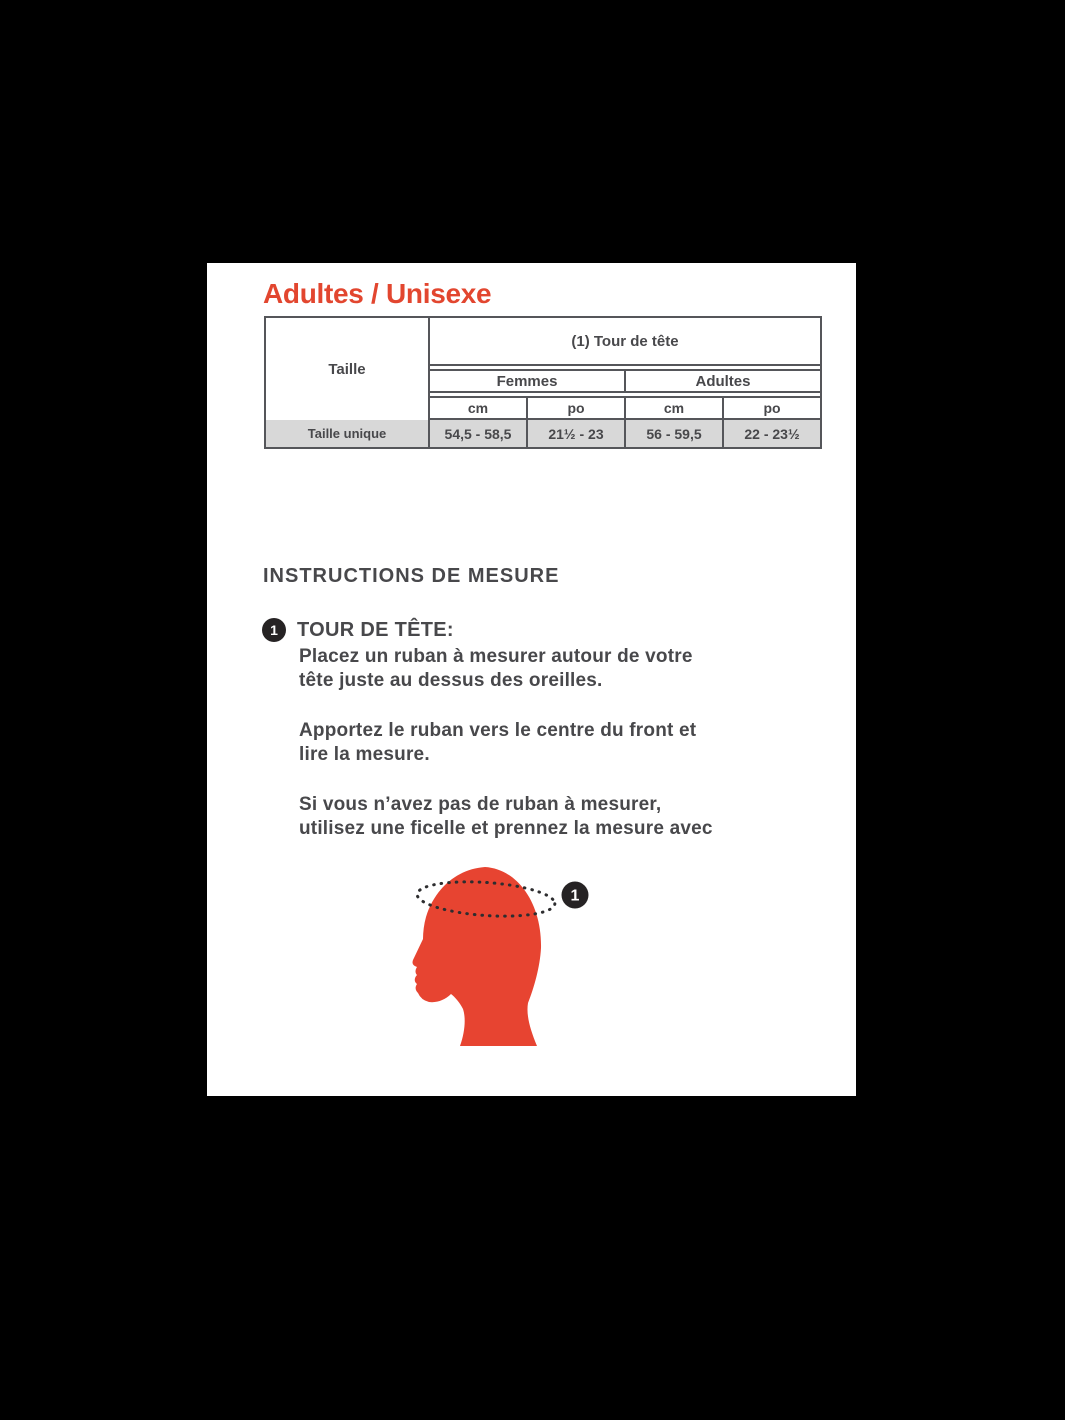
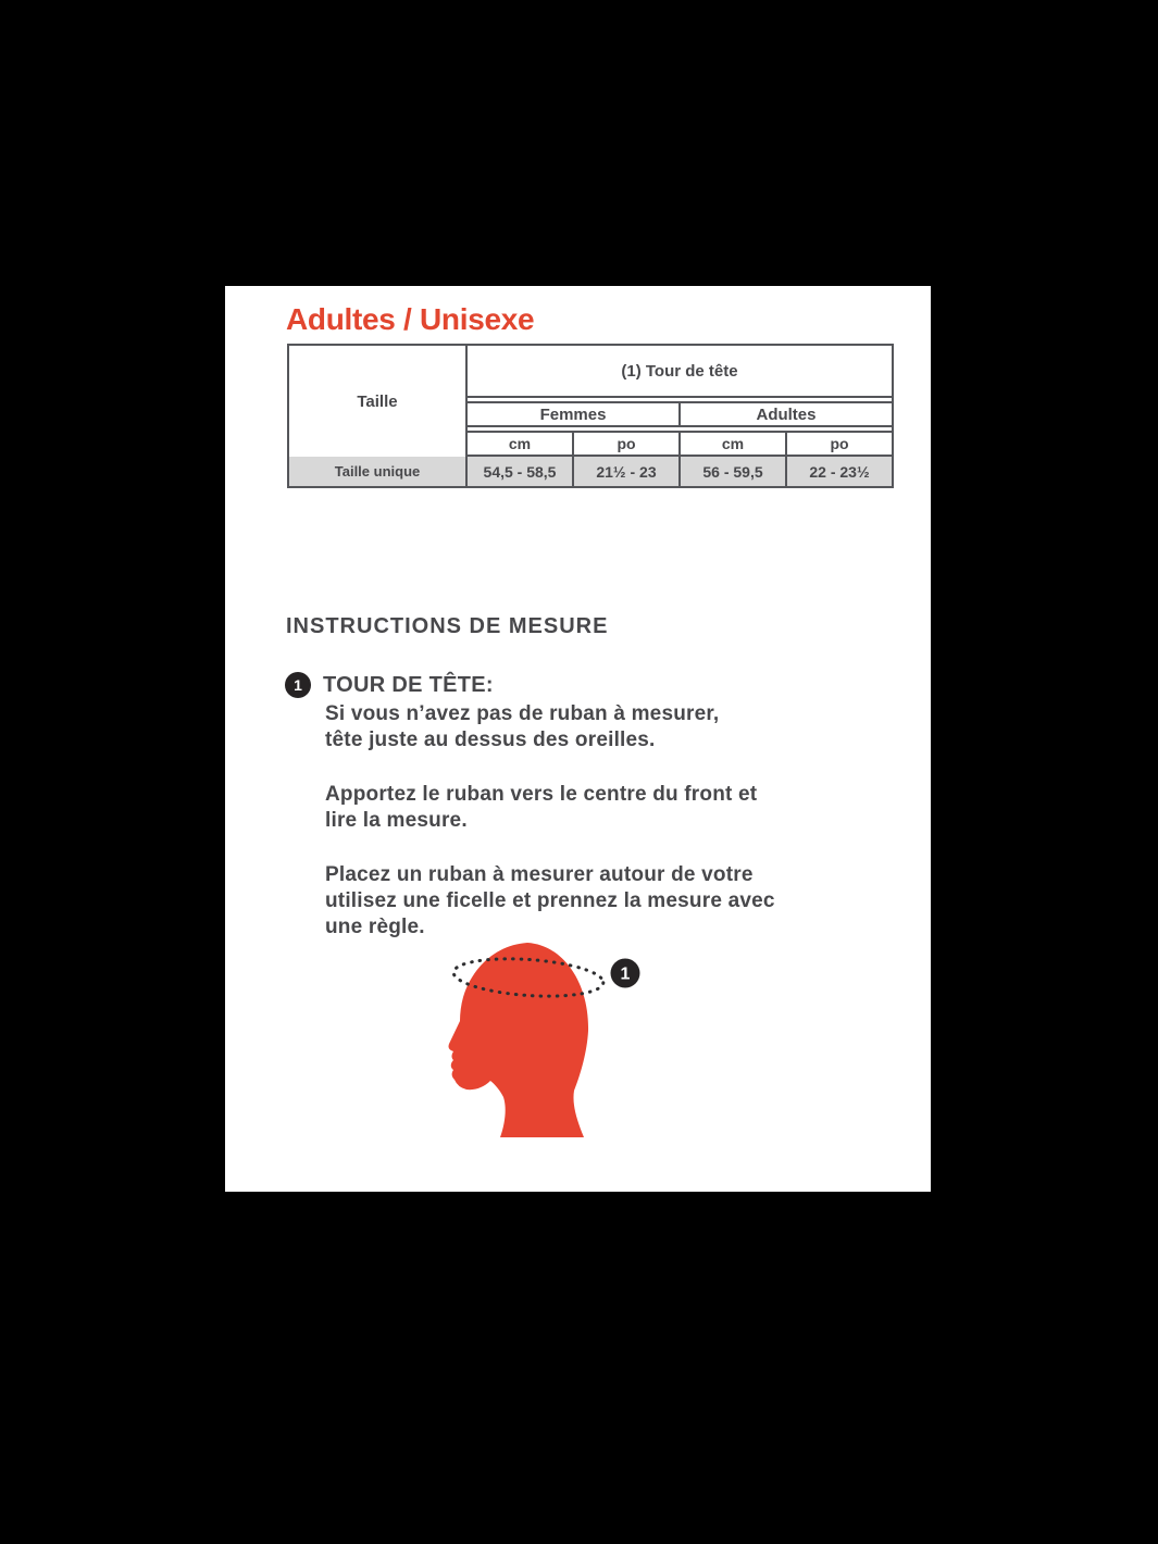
  Adultes / Unisexe
  Taille
  Taille unique
  (1) Tour de tête
  Femmes
  Adultes
  cm
  po
  cm
  po
  54,5 - 58,5
  21½ - 23
  56 - 59,5
  22 - 23½
  INSTRUCTIONS DE MESURE
  1
  TOUR DE TÊTE:
- Placez un ruban à mesurer autour de votre
+ Si vous n’avez pas de ruban à mesurer,
  tête juste au dessus des oreilles.
  Apportez le ruban vers le centre du front et
  lire la mesure.
- Si vous n’avez pas de ruban à mesurer,
+ Placez un ruban à mesurer autour de votre
  utilisez une ficelle et prennez la mesure avec
+ une règle.
  1
